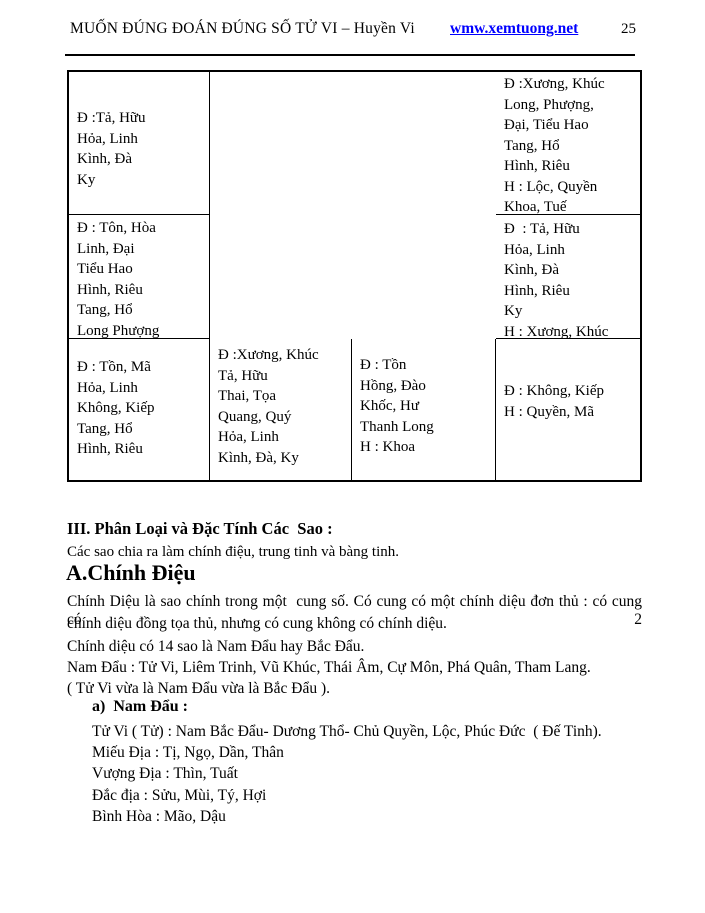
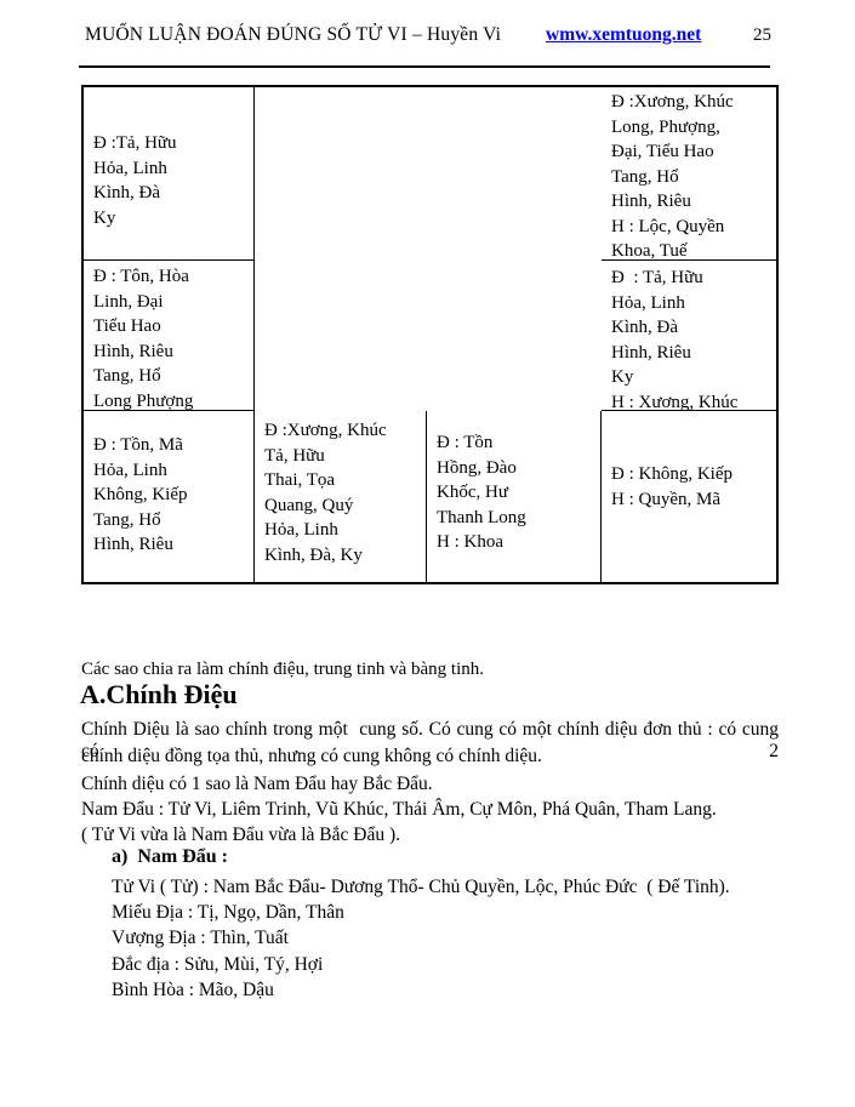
- MUỐN ĐÚNG ĐOÁN ĐÚNG SỐ TỬ VI – Huyền Vi
+ MUỐN LUẬN ĐOÁN ĐÚNG SỐ TỬ VI – Huyền Vi
  wmw.xemtuong.net
  25
  Đ :Tả, Hữu
  Hỏa, Linh
  Kình, Đà
  Ky
  Đ : Tôn, Hòa
  Linh, Đại
  Tiểu Hao
  Hình, Riêu
  Tang, Hổ
  Long Phượng
  Đ :Xương, Khúc
  Long, Phượng,
  Đại, Tiểu Hao
  Tang, Hổ
  Hình, Riêu
  H : Lộc, Quyền
  Khoa, Tuế
  Đ : Tả, Hữu
  Hỏa, Linh
  Kình, Đà
  Hình, Riêu
  Ky
  H : Xương, Khúc
  Đ : Tồn, Mã
  Hỏa, Linh
  Không, Kiếp
  Tang, Hổ
  Hình, Riêu
  Đ :Xương, Khúc
  Tả, Hữu
  Thai, Tọa
  Quang, Quý
  Hỏa, Linh
  Kình, Đà, Ky
  Đ : Tồn
  Hồng, Đào
  Khốc, Hư
  Thanh Long
  H : Khoa
  Đ : Không, Kiếp
  H : Quyền, Mã
- III. Phân Loại và Đặc Tính Các Sao :
  Các sao chia ra làm chính điệu, trung tinh và bàng tinh.
  A.Chính Điệu
  Chính Diệu là sao chính trong một cung số. Có cung có một chính diệu đơn thủ : có cung có 2
  chính diệu đồng tọa thủ, nhưng có cung không có chính diệu.
- Chính diệu có 14 sao là Nam Đẩu hay Bắc Đẩu.
+ Chính diệu có 1 sao là Nam Đẩu hay Bắc Đẩu.
  Nam Đẩu : Tử Vi, Liêm Trinh, Vũ Khúc, Thái Âm, Cự Môn, Phá Quân, Tham Lang.
  ( Tử Vi vừa là Nam Đẩu vừa là Bắc Đẩu ).
  a) Nam Đẩu :
  Tử Vi ( Tử) : Nam Bắc Đẩu- Dương Thổ- Chủ Quyền, Lộc, Phúc Đức ( Đế Tinh).
  Miếu Địa : Tị, Ngọ, Dần, Thân
  Vượng Địa : Thìn, Tuất
  Đắc địa : Sửu, Mùi, Tý, Hợi
  Bình Hòa : Mão, Dậu
